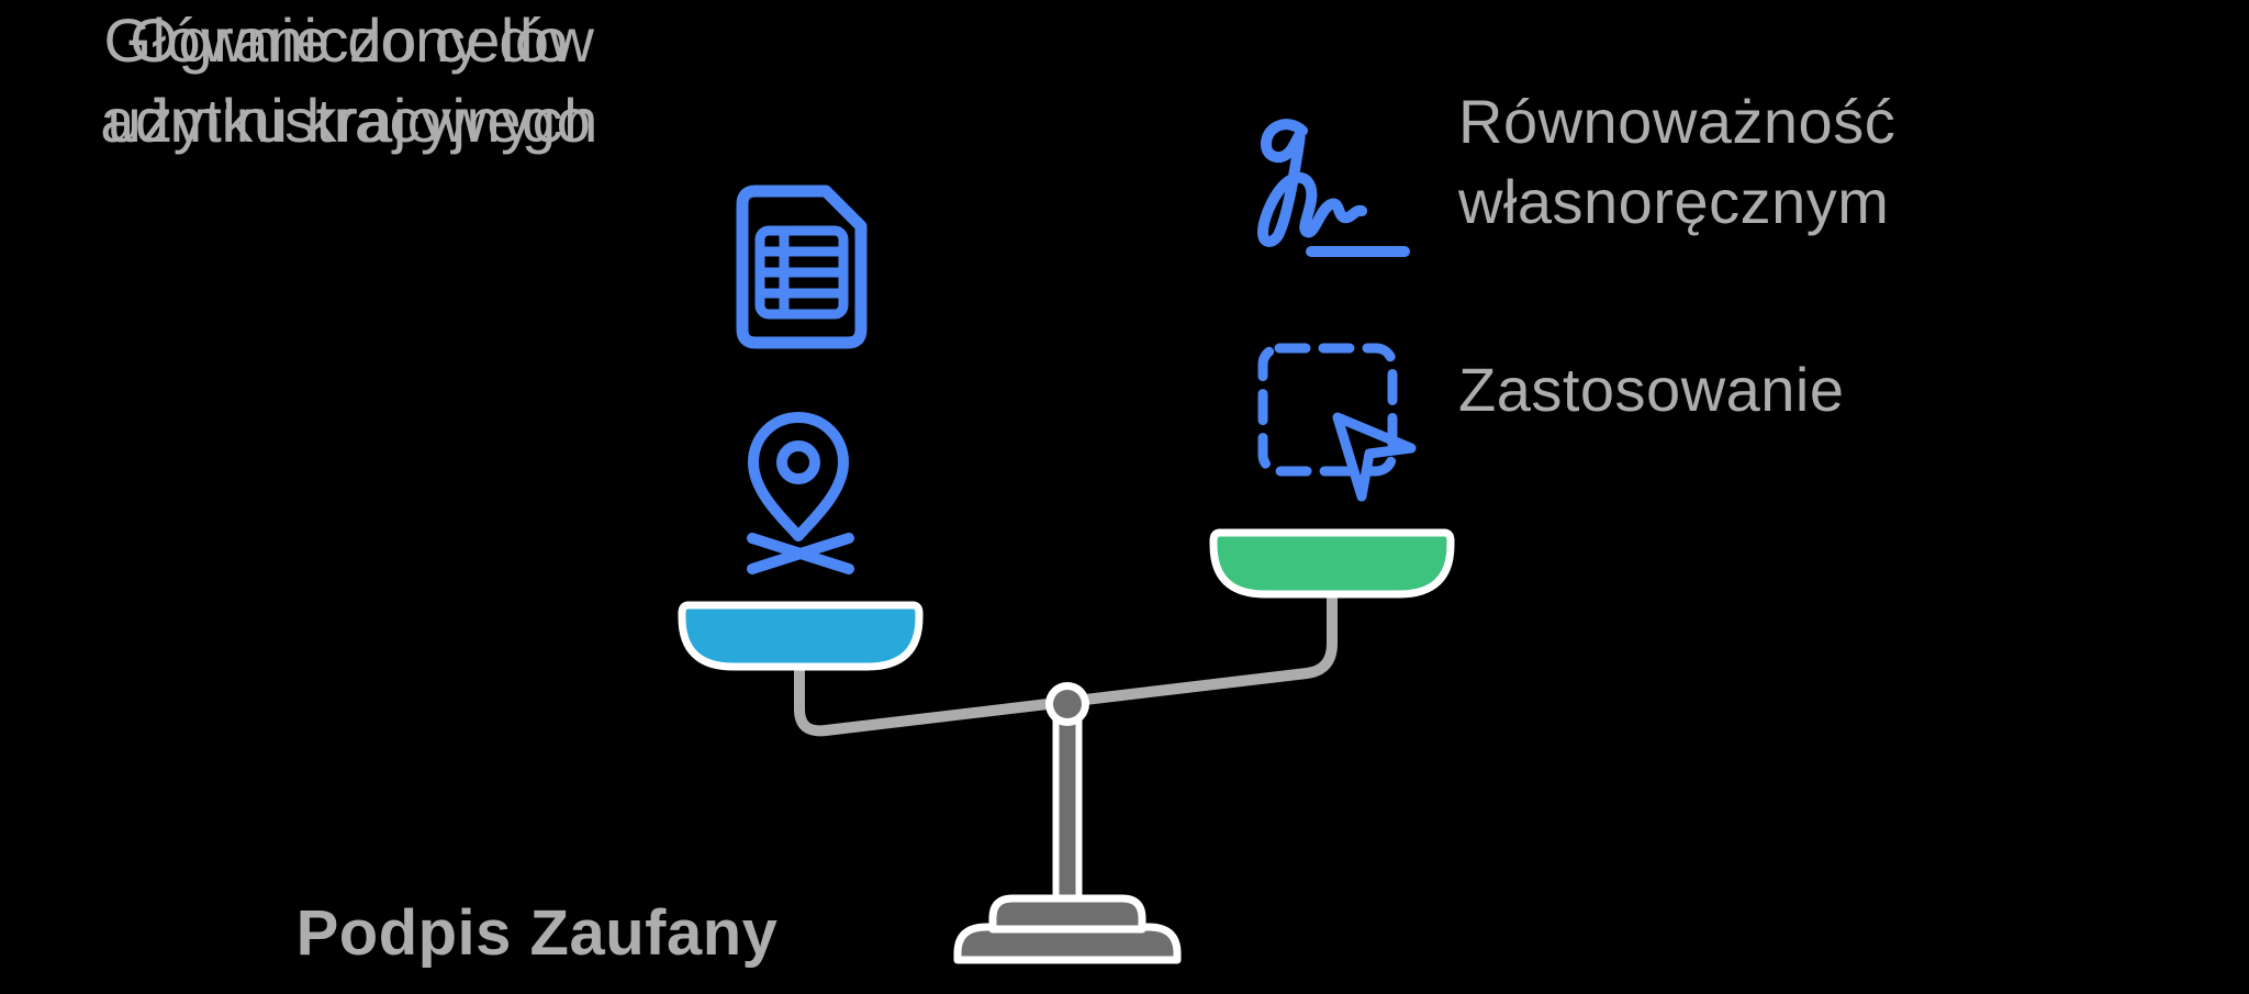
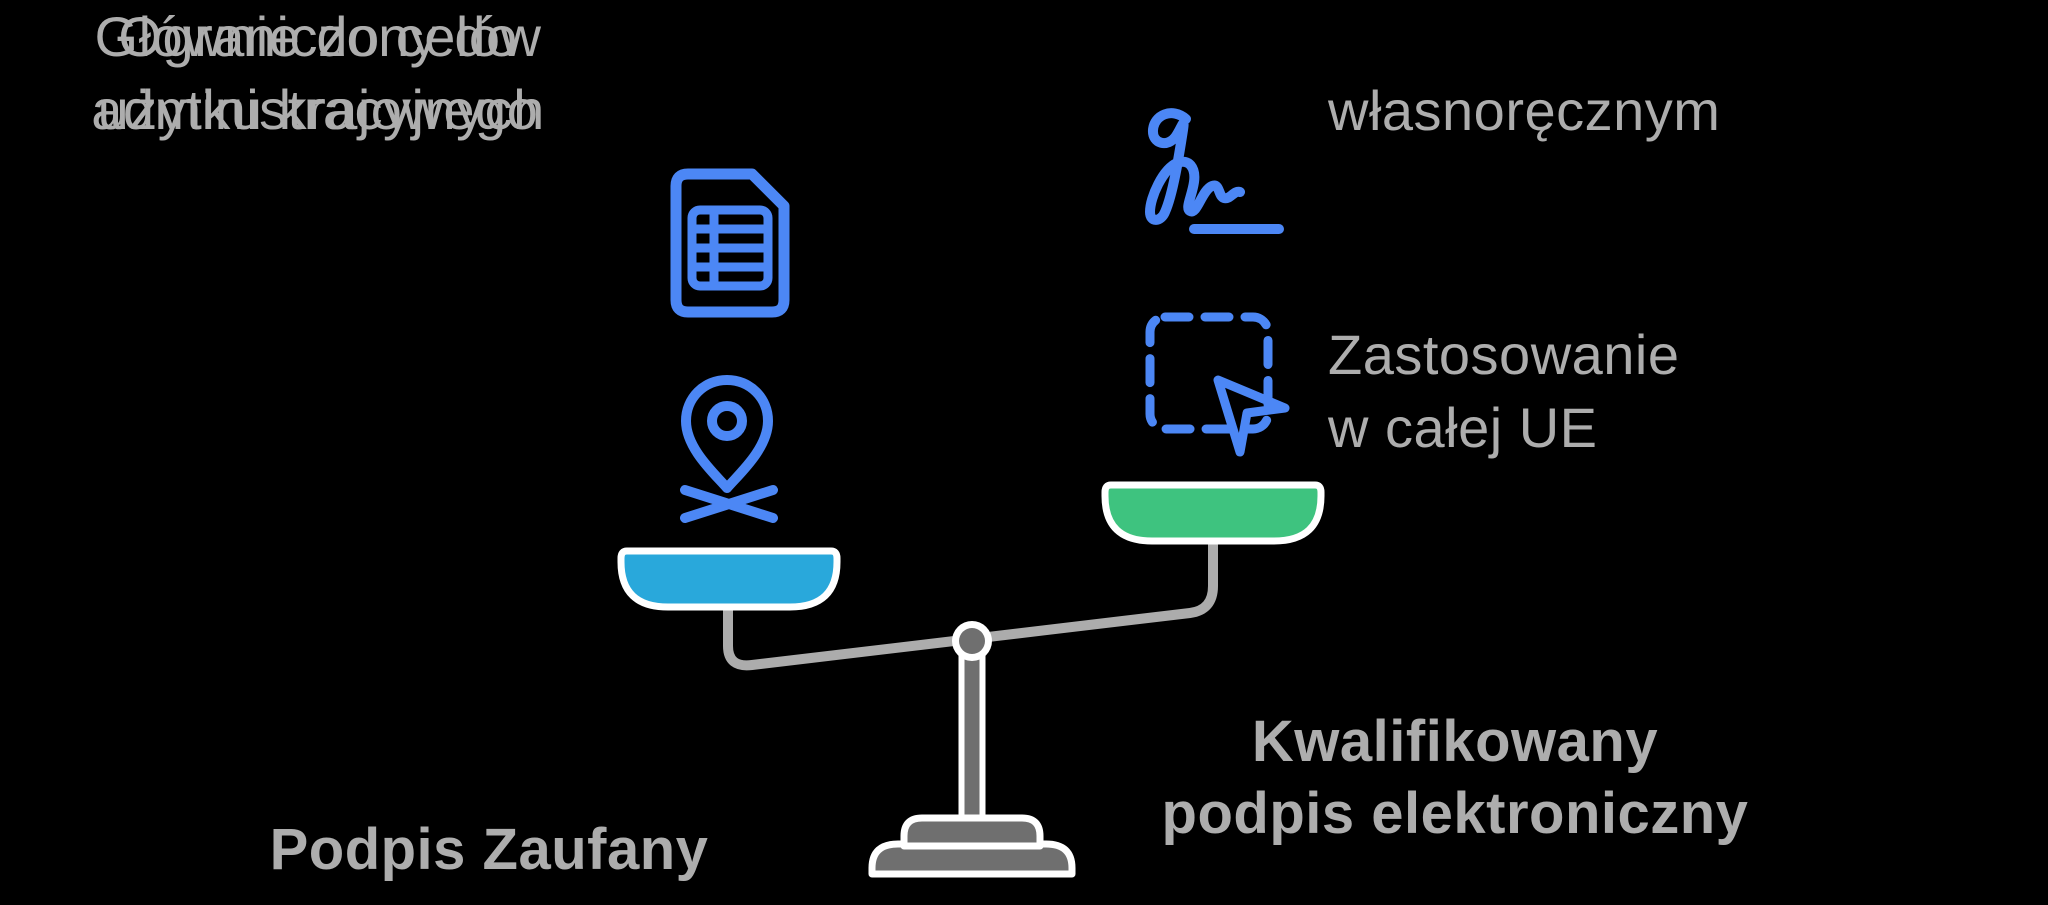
  Głównie do celów
  administracyjnych
  Ograniczony do
  użytku krajowego
  Podpis Zaufany
- Równoważność
  własnoręcznym
  Zastosowanie
+ w całej UE
+ Kwalifikowany
+ podpis elektroniczny
